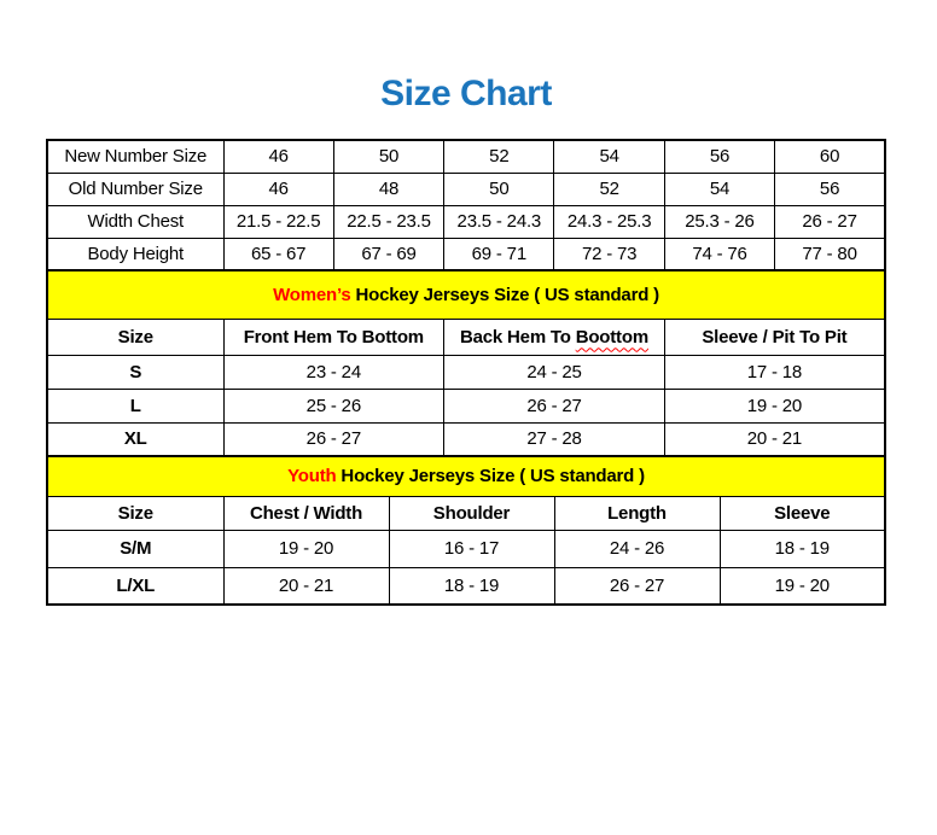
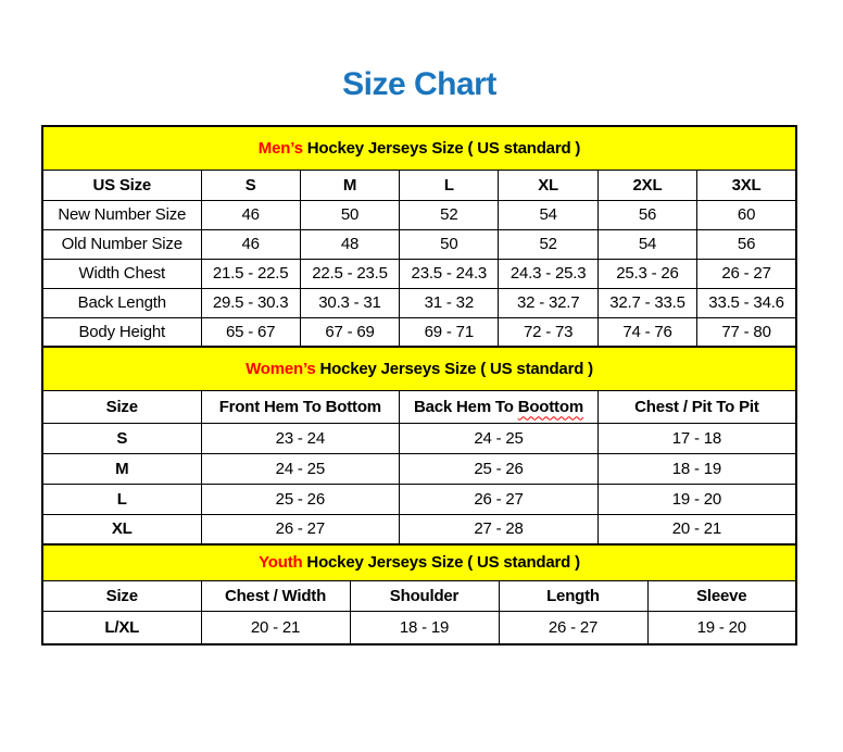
  Size Chart
+ Men’s Hockey Jerseys Size ( US standard )
+ US Size	S	M	L	XL	2XL	3XL
  New Number Size	46	50	52	54	56	60
  Old Number Size	46	48	50	52	54	56
  Width Chest	21.5 - 22.5	22.5 - 23.5	23.5 - 24.3	24.3 - 25.3	25.3 - 26	26 - 27
+ Back Length	29.5 - 30.3	30.3 - 31	31 - 32	32 - 32.7	32.7 - 33.5	33.5 - 34.6
  Body Height	65 - 67	67 - 69	69 - 71	72 - 73	74 - 76	77 - 80
  Women’s Hockey Jerseys Size ( US standard )
- Size	Front Hem To Bottom	Back Hem To Boottom	Sleeve / Pit To Pit
+ Size	Front Hem To Bottom	Back Hem To Boottom	Chest / Pit To Pit
  S	23 - 24	24 - 25	17 - 18
+ M	24 - 25	25 - 26	18 - 19
  L	25 - 26	26 - 27	19 - 20
  XL	26 - 27	27 - 28	20 - 21
  Youth Hockey Jerseys Size ( US standard )
  Size	Chest / Width	Shoulder	Length	Sleeve
- S/M	19 - 20	16 - 17	24 - 26	18 - 19
  L/XL	20 - 21	18 - 19	26 - 27	19 - 20
